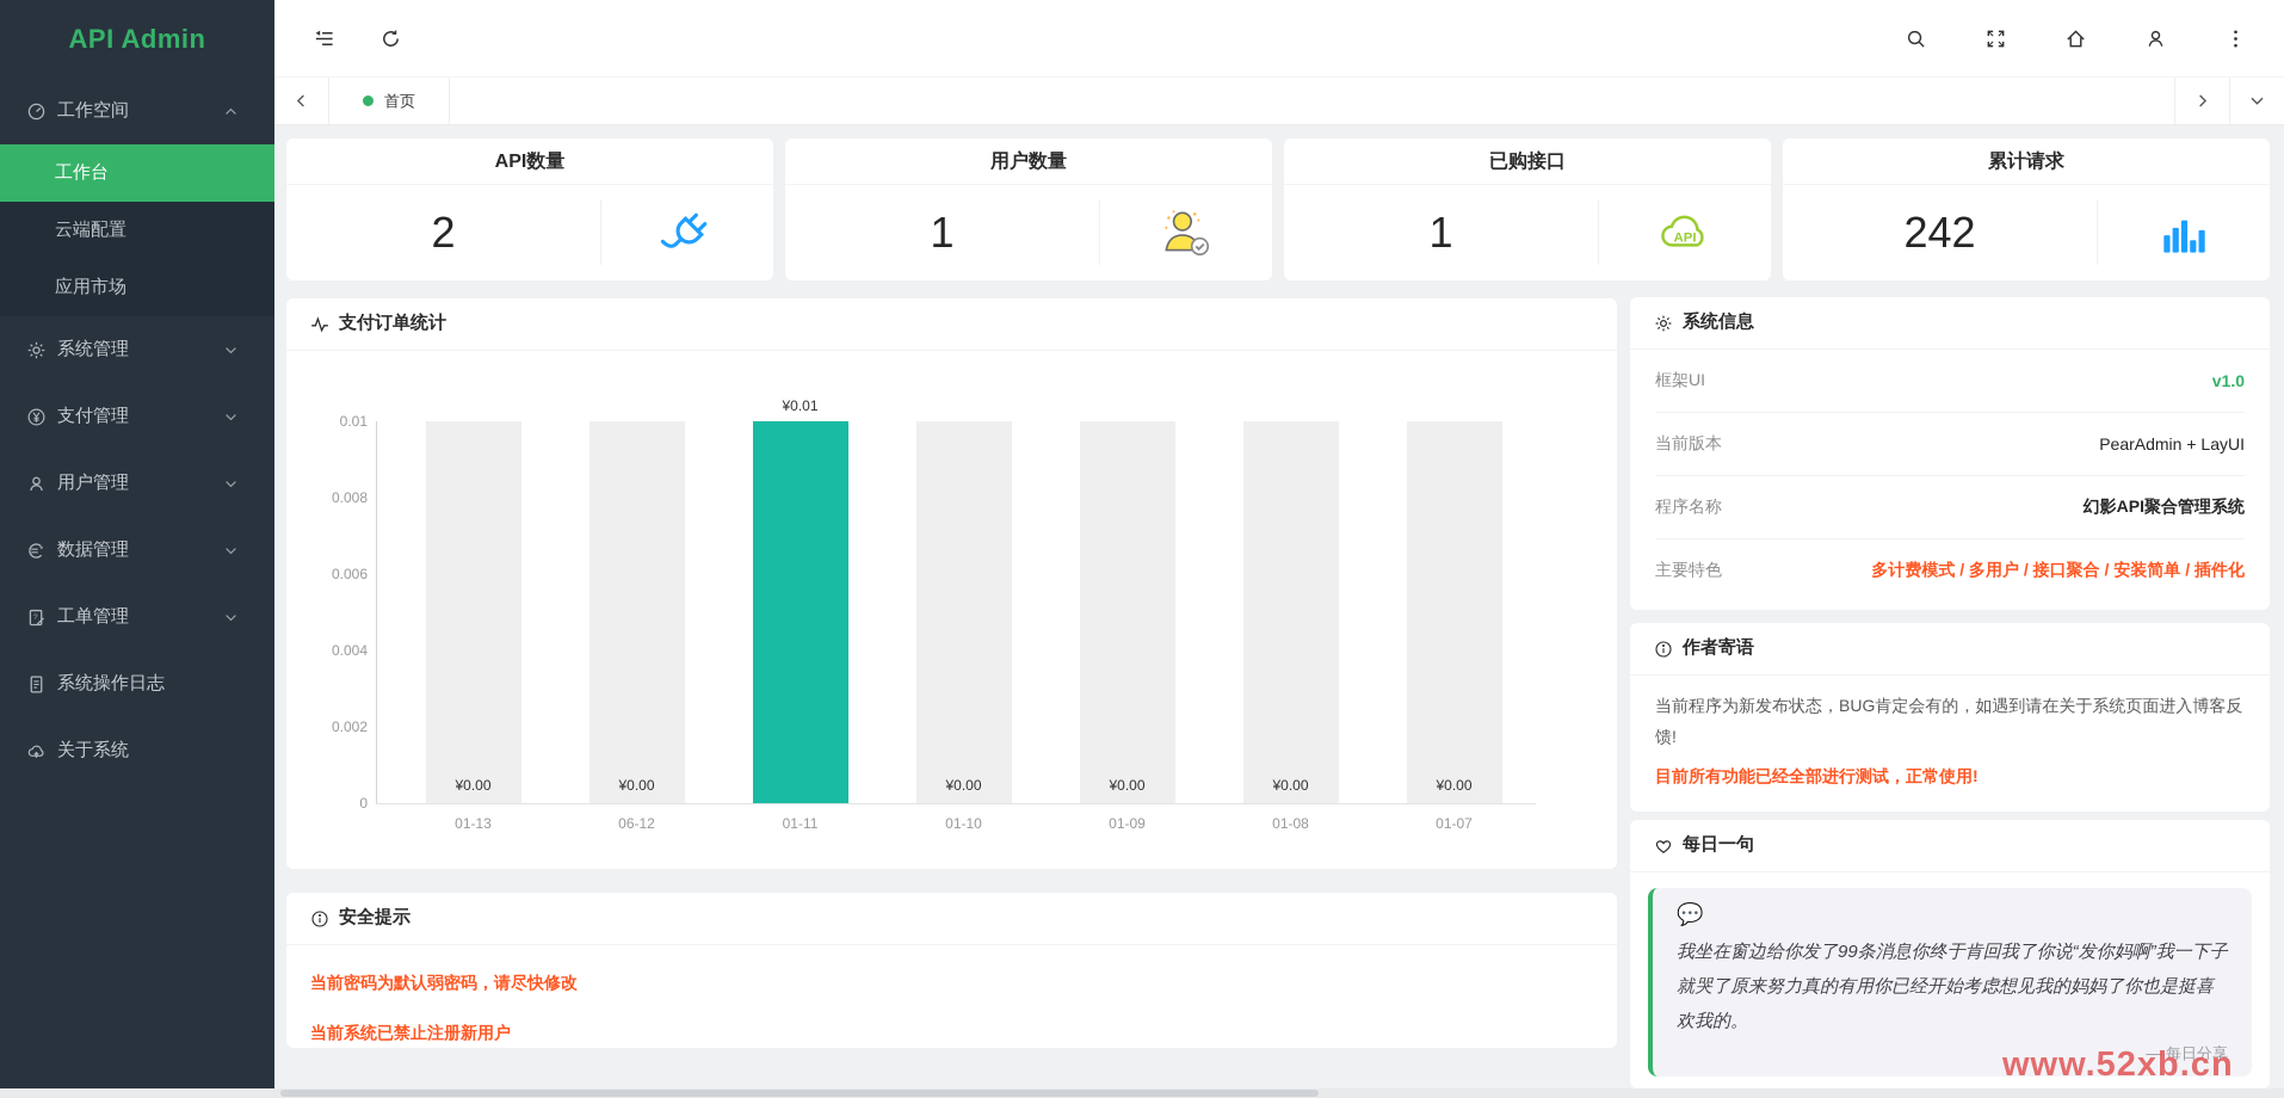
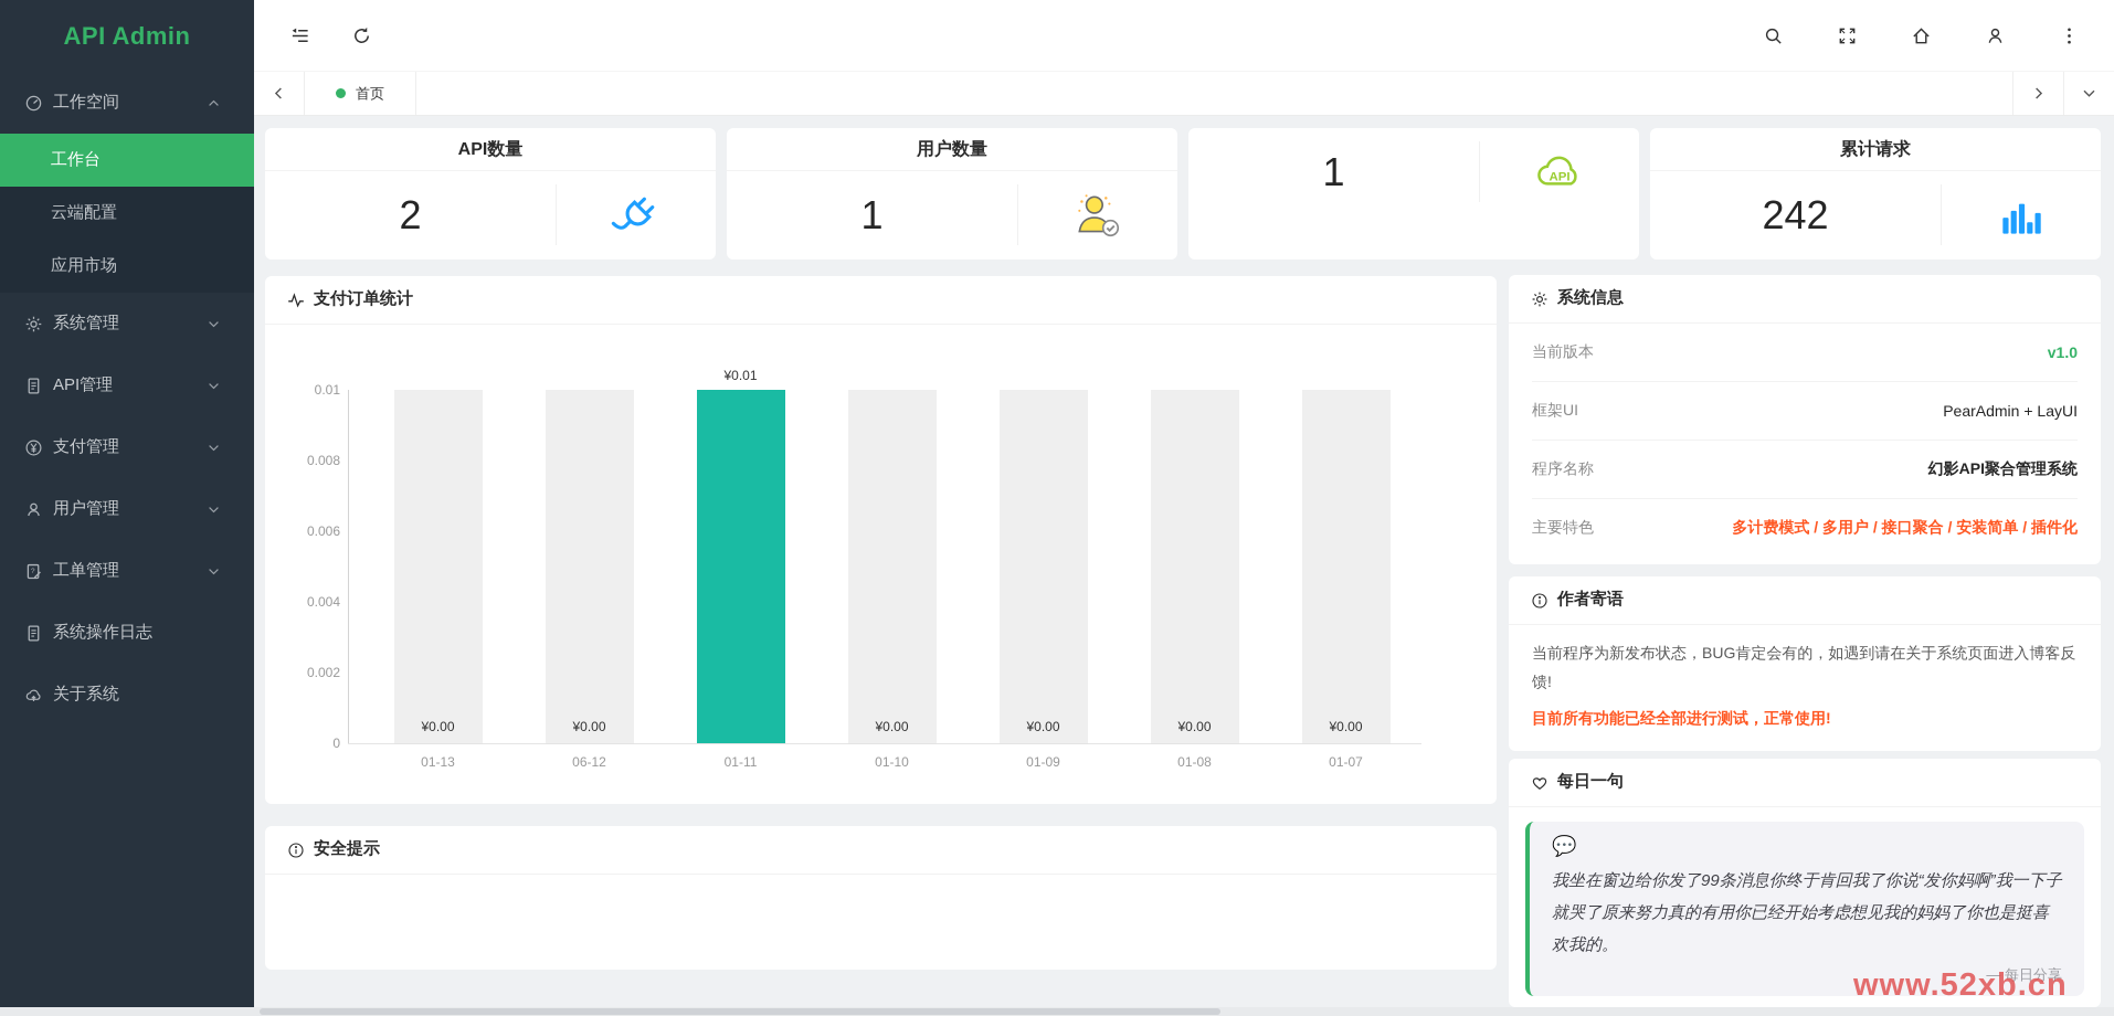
  API Admin
  工作空间
  工作台
  云端配置
  应用市场
  系统管理
+ API管理
  支付管理
  用户管理
- 数据管理
  工单管理
  系统操作日志
  关于系统
  首页
  API数量
  2
  用户数量
  1
- 已购接口
  1
  API
  累计请求
  242
  支付订单统计
  0.01
  0.008
  0.006
  0.004
  0.002
  0
  ¥0.00
  01-13
  ¥0.00
  06-12
  ¥0.01
  01-11
  ¥0.00
  01-10
  ¥0.00
  01-09
  ¥0.00
  01-08
  ¥0.00
  01-07
  安全提示
- 当前密码为默认弱密码，请尽快修改
- 当前系统已禁止注册新用户
  系统信息
- 框架UI
+ 当前版本
  v1.0
- 当前版本
+ 框架UI
  PearAdmin + LayUI
  程序名称
  幻影API聚合管理系统
  主要特色
  多计费模式 / 多用户 / 接口聚合 / 安装简单 / 插件化
  作者寄语
  当前程序为新发布状态，BUG肯定会有的，如遇到请在关于系统页面进入博客反馈!
  目前所有功能已经全部进行测试，正常使用!
  每日一句
  💬
  我坐在窗边给你发了99条消息你终于肯回我了你说“发你妈啊”我一下子就哭了原来努力真的有用你已经开始考虑想见我的妈妈了你也是挺喜欢我的。
  — 每日分享
  www.52xb.cn
